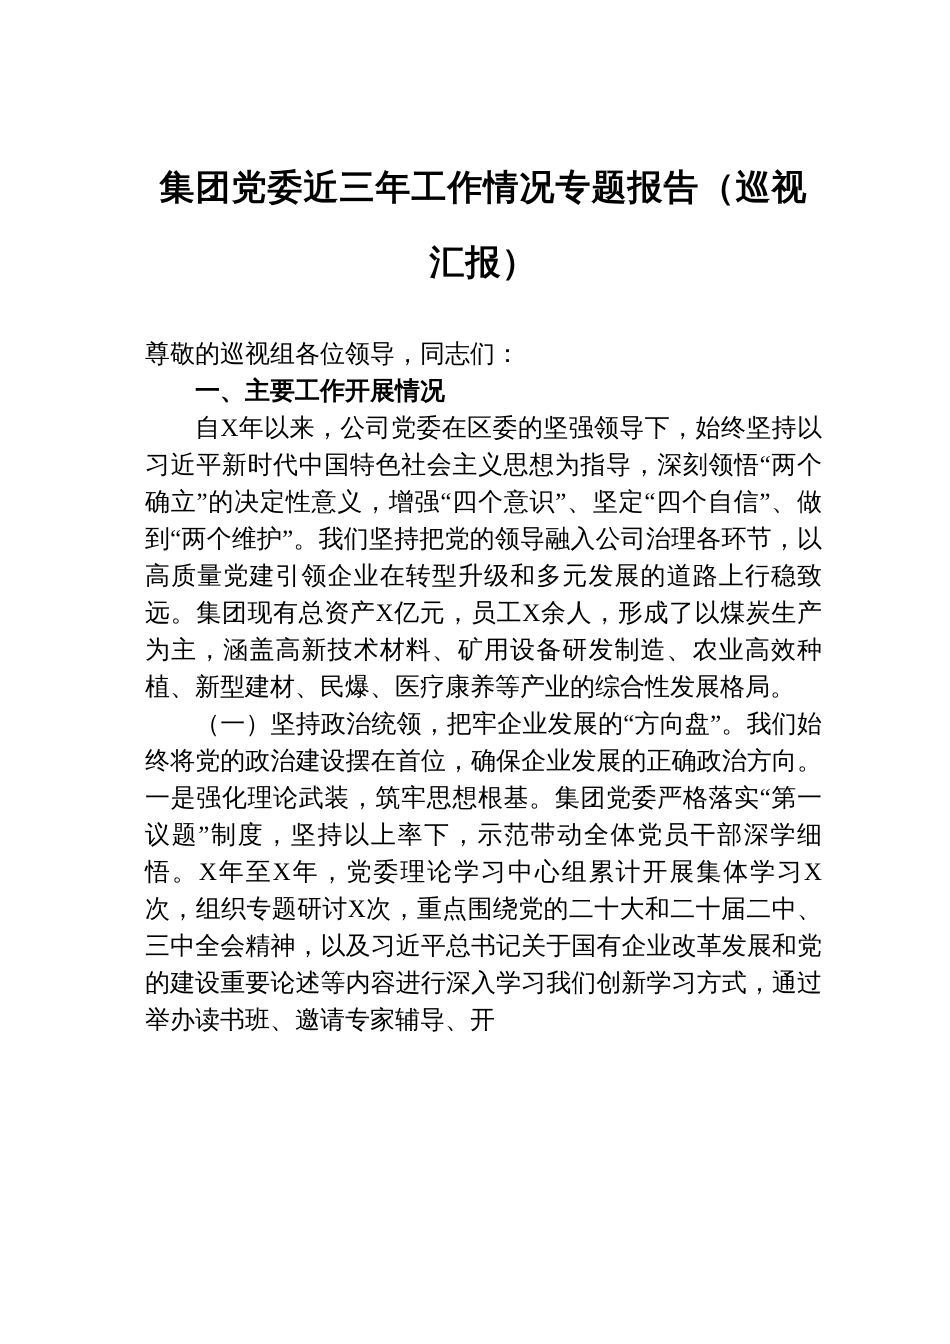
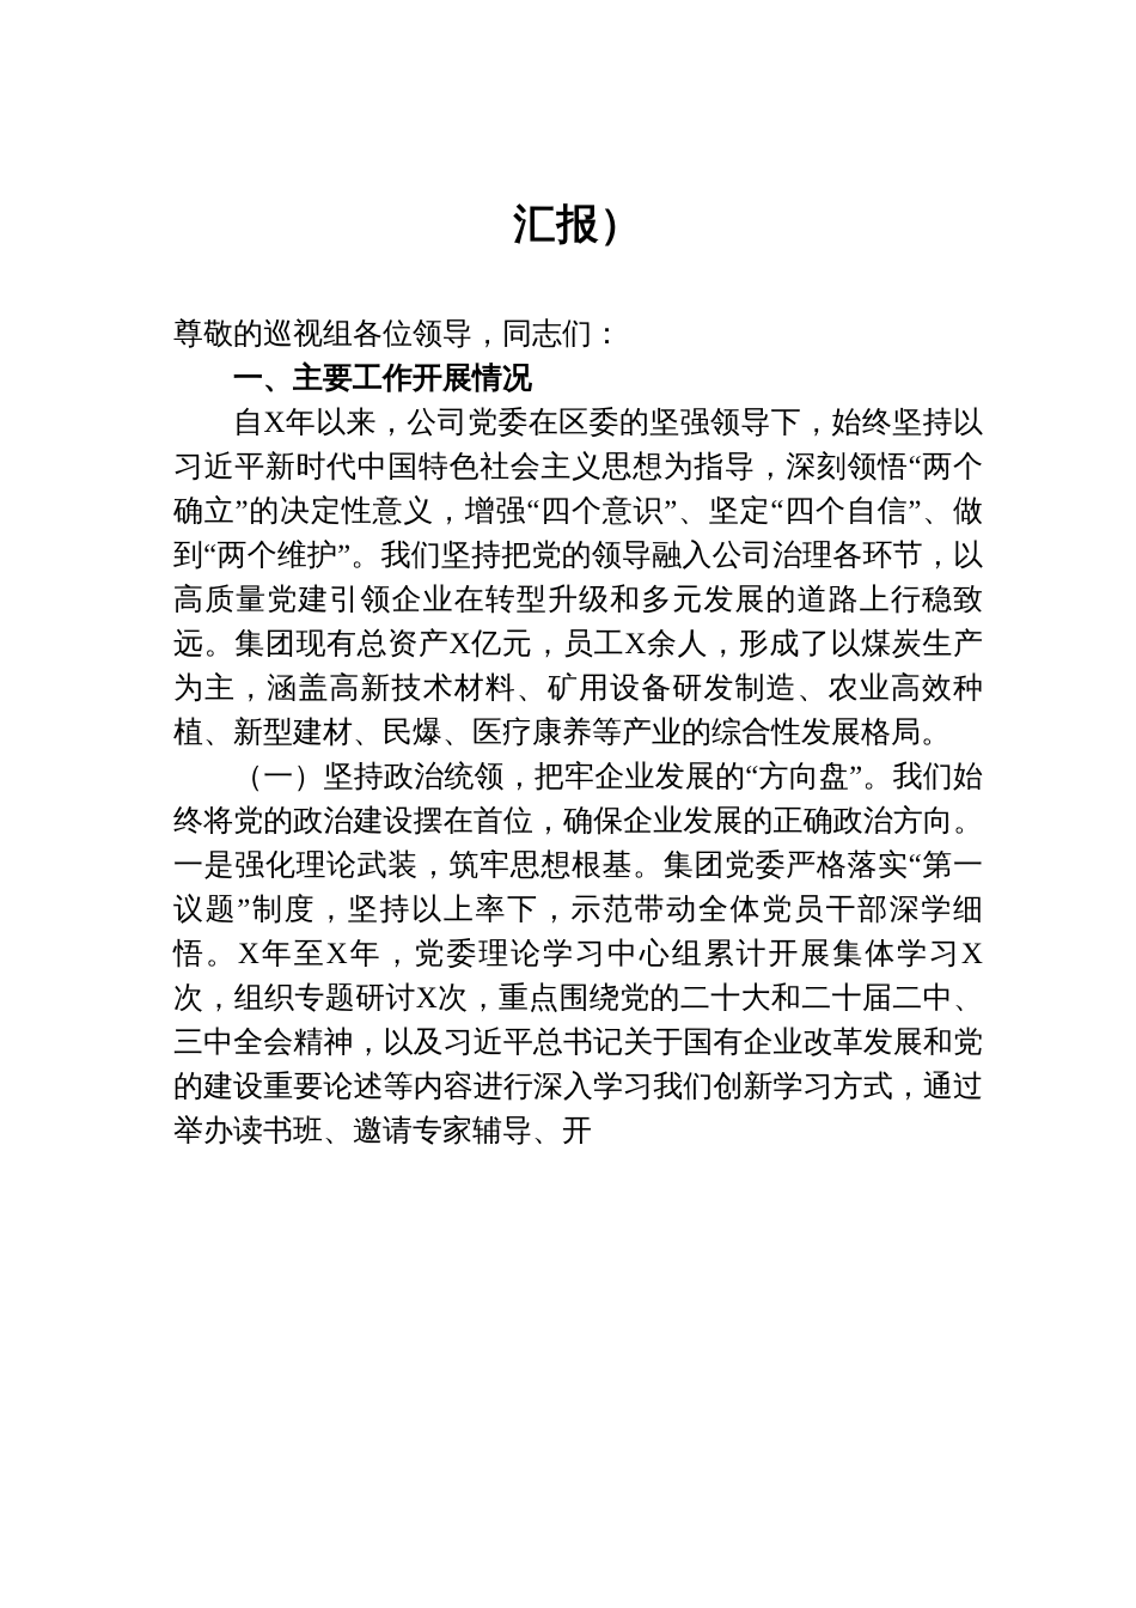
- 集团党委近三年工作情况专题报告（巡视
  汇报）
  尊敬的巡视组各位领导，同志们：
  一、主要工作开展情况
  自X年以来，公司党委在区委的坚强领导下，始终坚持以习近平新时代中国特色社会主义思想为指导，深刻领悟“两个确立”的决定性意义，增强“四个意识”、坚定“四个自信”、做到“两个维护”。我们坚持把党的领导融入公司治理各环节，以高质量党建引领企业在转型升级和多元发展的道路上行稳致远。集团现有总资产X亿元，员工X余人，形成了以煤炭生产为主，涵盖高新技术材料、矿用设备研发制造、农业高效种植、新型建材、民爆、医疗康养等产业的综合性发展格局。
  （一）坚持政治统领，把牢企业发展的“方向盘”。我们始终将党的政治建设摆在首位，确保企业发展的正确政治方向。一是强化理论武装，筑牢思想根基。集团党委严格落实“第一议题”制度，坚持以上率下，示范带动全体党员干部深学细悟。X年至X年，党委理论学习中心组累计开展集体学习X次，组织专题研讨X次，重点围绕党的二十大和二十届二中、三中全会精神，以及习近平总书记关于国有企业改革发展和党的建设重要论述等内容进行深入学习我们创新学习方式，通过举办读书班、邀请专家辅导、开
